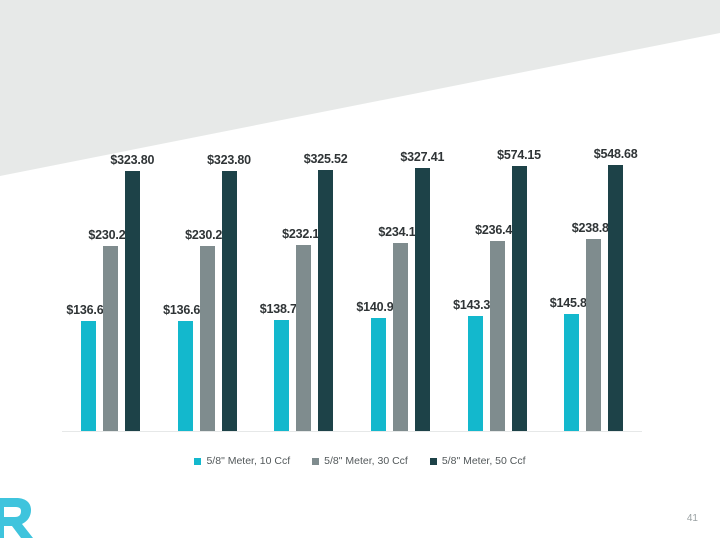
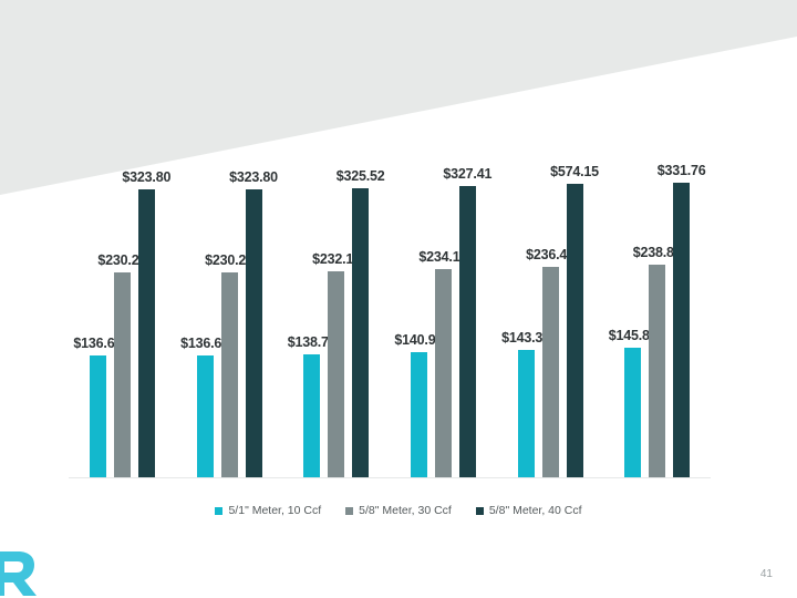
  $136.6
  $230.2
  $323.80
  $136.6
  $230.2
  $323.80
  $138.7
  $232.1
  $325.52
  $140.9
  $234.1
  $327.41
  $143.3
  $236.4
  $574.15
  $145.8
  $238.8
- $548.68
+ $331.76
- 5/8" Meter, 10 Ccf
+ 5/1" Meter, 10 Ccf
  5/8" Meter, 30 Ccf
- 5/8" Meter, 50 Ccf
+ 5/8" Meter, 40 Ccf
  41
